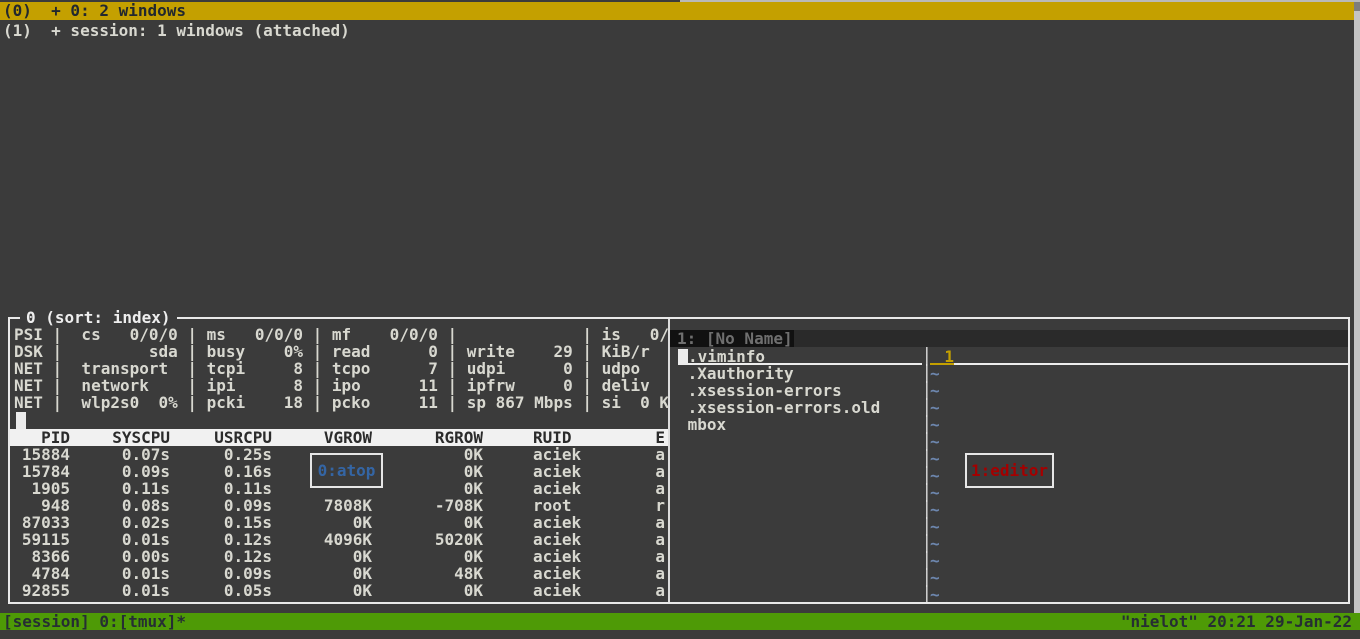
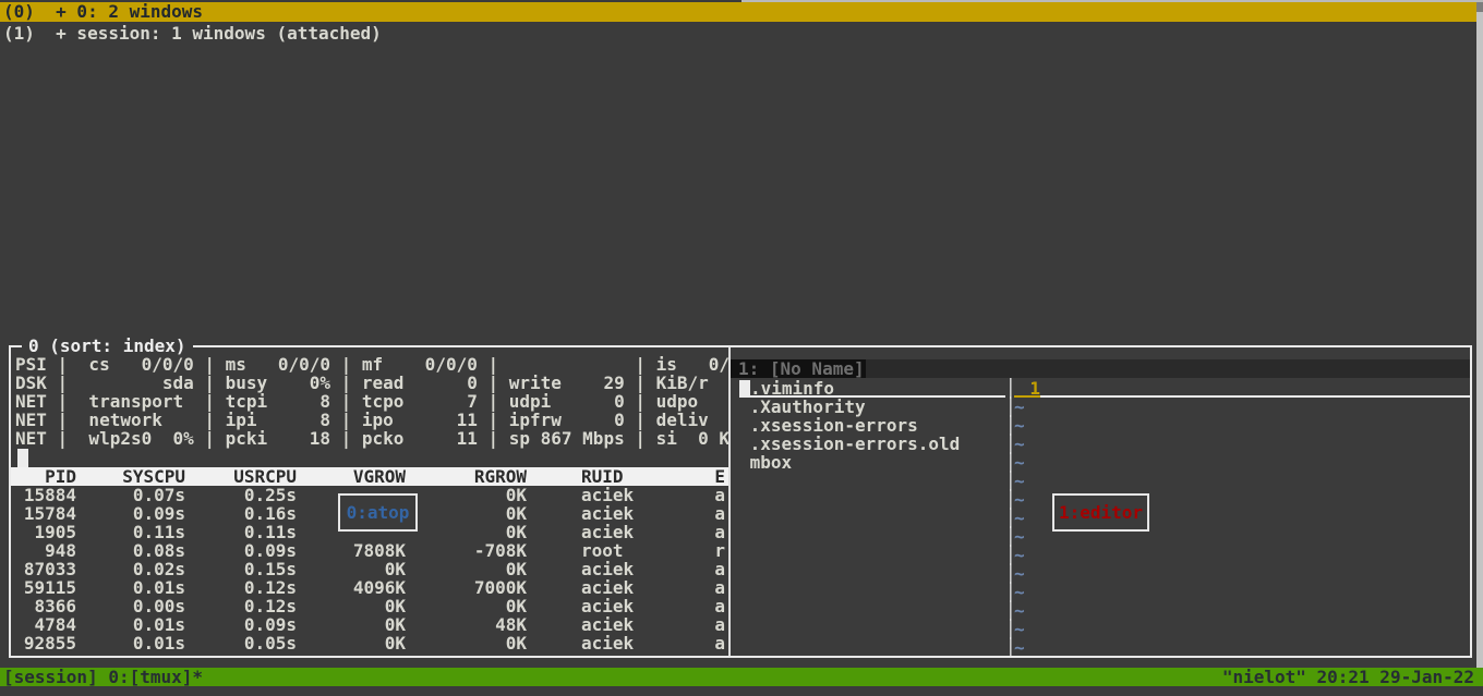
  (0) + 0: 2 windows
  (1) + session: 1 windows (attached)
  0 (sort: index)
  PSI | cs 0/0/0 | ms 0/0/0 | mf 0/0/0 | | is 0/
  DSK | sda | busy 0% | read 0 | write 29 | KiB/r
  NET | transport | tcpi 8 | tcpo 7 | udpi 0 | udpo
  NET | network | ipi 8 | ipo 11 | ipfrw 0 | deliv
  NET | wlp2s0 0% | pcki 18 | pcko 11 | sp 867 Mbps | si 0 K
  PID
  SYSCPU
  USRCPU
  VGROW
  RGROW
  RUID
  E
  15884
  0.07s
  0.25s
  0K
  aciek
  a
  15784
  0.09s
  0.16s
  0K
  aciek
  a
  1905
  0.11s
  0.11s
  0K
  aciek
  a
  948
  0.08s
  0.09s
  7808K
  -708K
  root
  r
  87033
  0.02s
  0.15s
  0K
  0K
  aciek
  a
  59115
  0.01s
  0.12s
  4096K
- 5020K
+ 7000K
  aciek
  a
  8366
  0.00s
  0.12s
  0K
  0K
  aciek
  a
  4784
  0.01s
  0.09s
  0K
  48K
  aciek
  a
  92855
  0.01s
  0.05s
  0K
  0K
  aciek
  a
  1: [No Name]
  .viminfo
  .Xauthority
  .xsession-errors
  .xsession-errors.old
  mbox
  │
  │
  │
  │
  │
  │
  │
  │
  │
  │
  │
  │
  │
  │
  │
  1
  ~
  ~
  ~
  ~
  ~
  ~
  ~
  ~
  ~
  ~
  ~
  ~
  ~
  ~
  0:atop
  1:editor
  [session] 0:[tmux]*
  "nielot" 20:21 29-Jan-22
